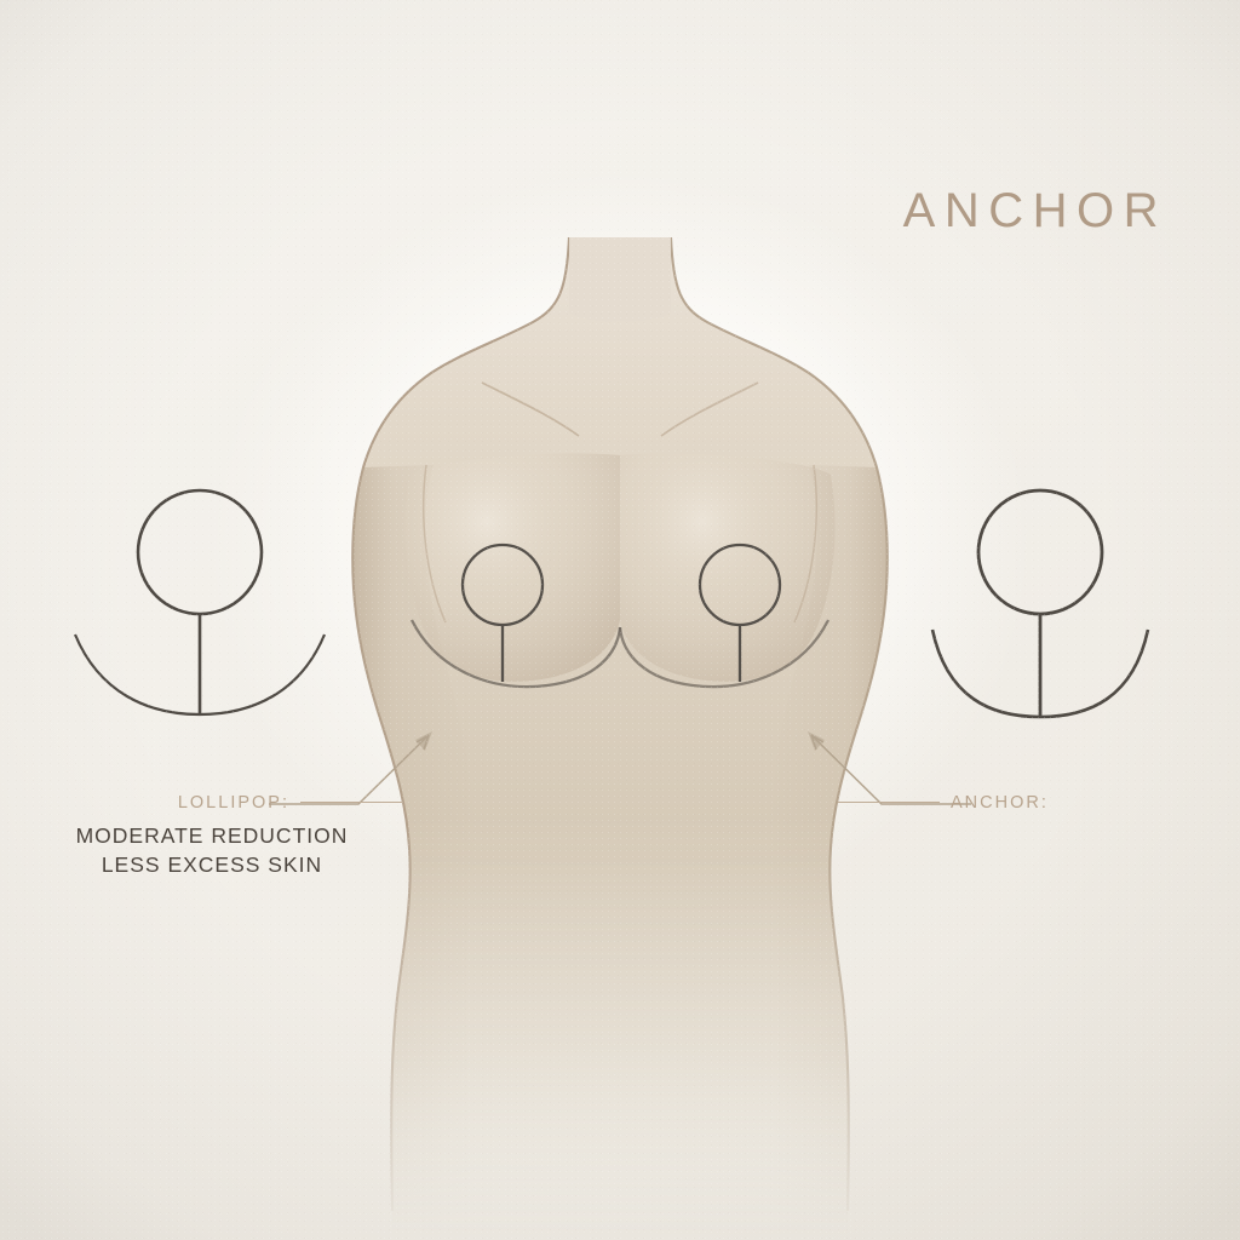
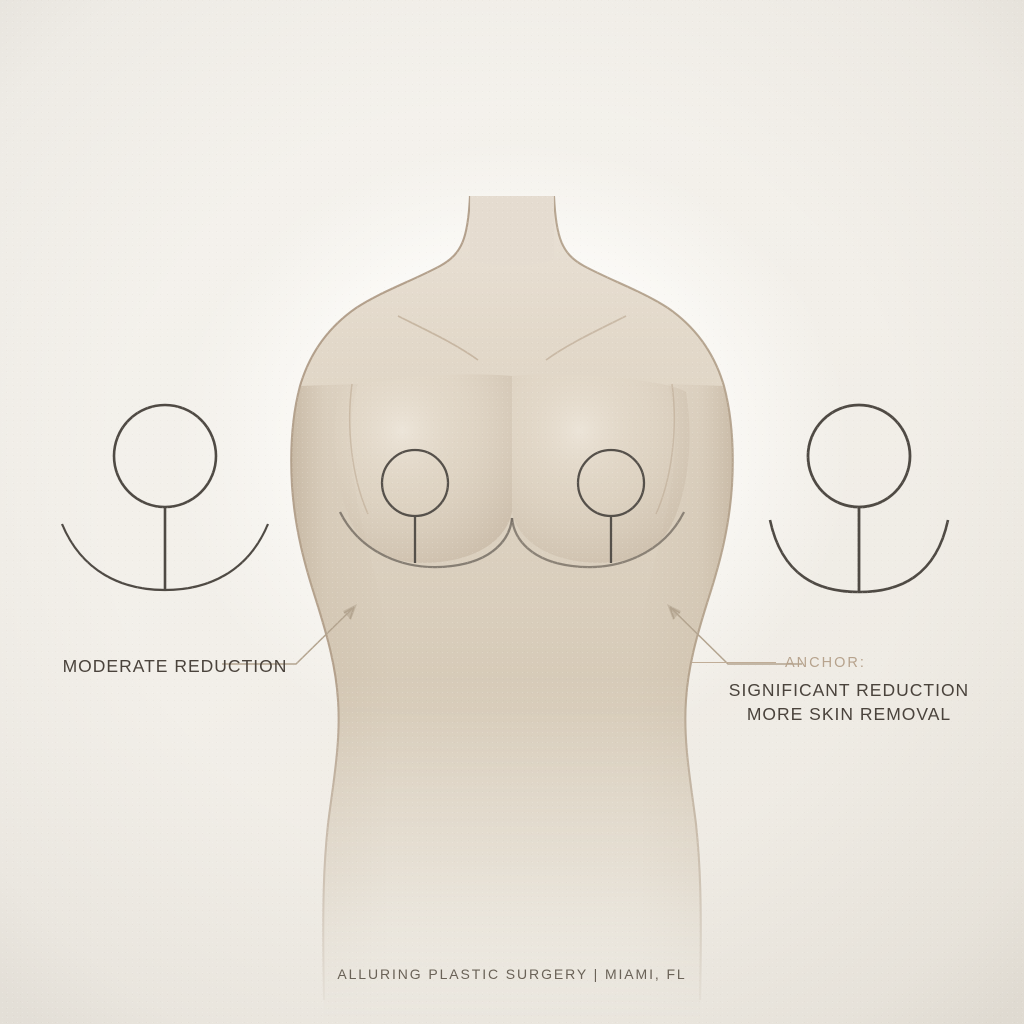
- ANCHOR
- LOLLIPOP:
  MODERATE REDUCTION
- LESS EXCESS SKIN
  ANCHOR:
+ SIGNIFICANT REDUCTION
+ MORE SKIN REMOVAL
+ ALLURING PLASTIC SURGERY | MIAMI, FL
